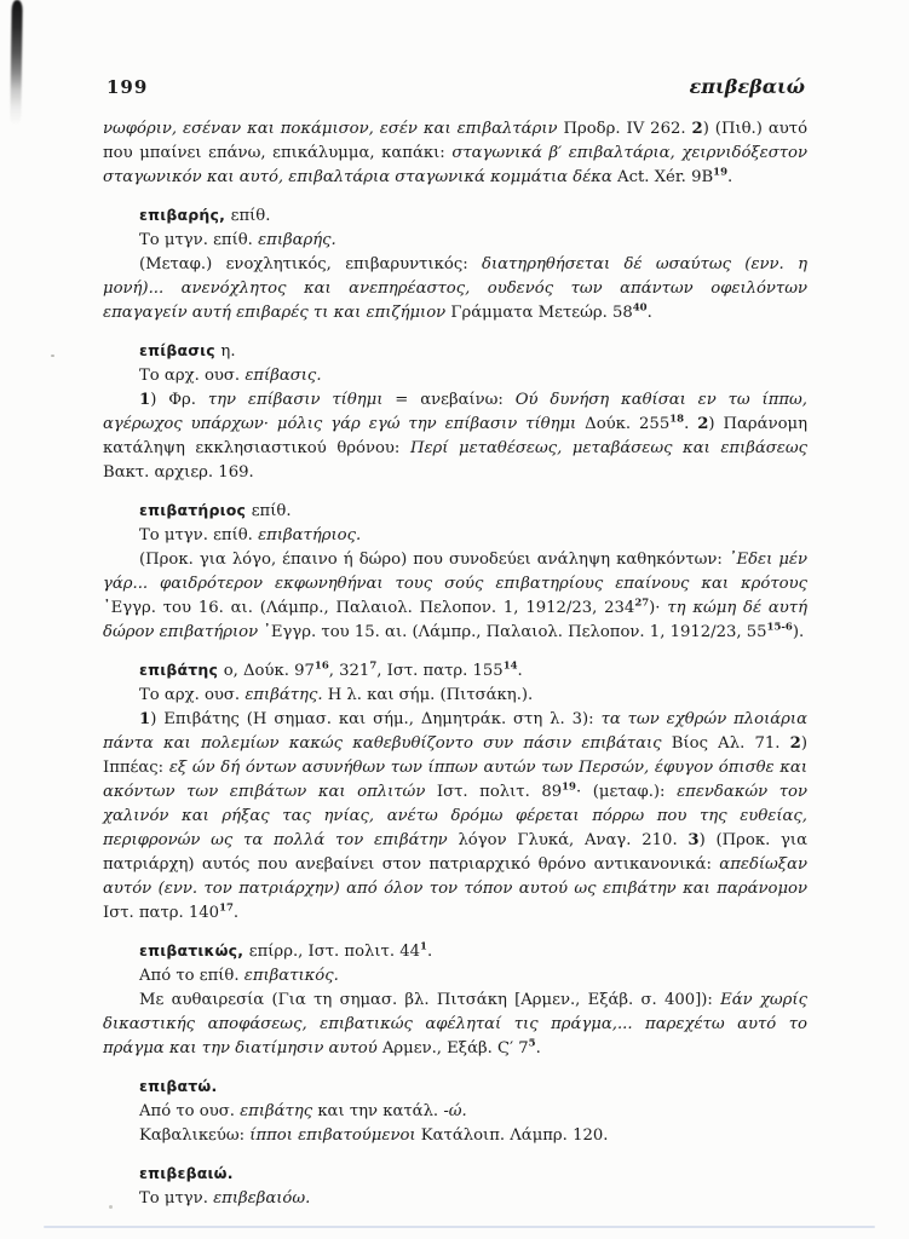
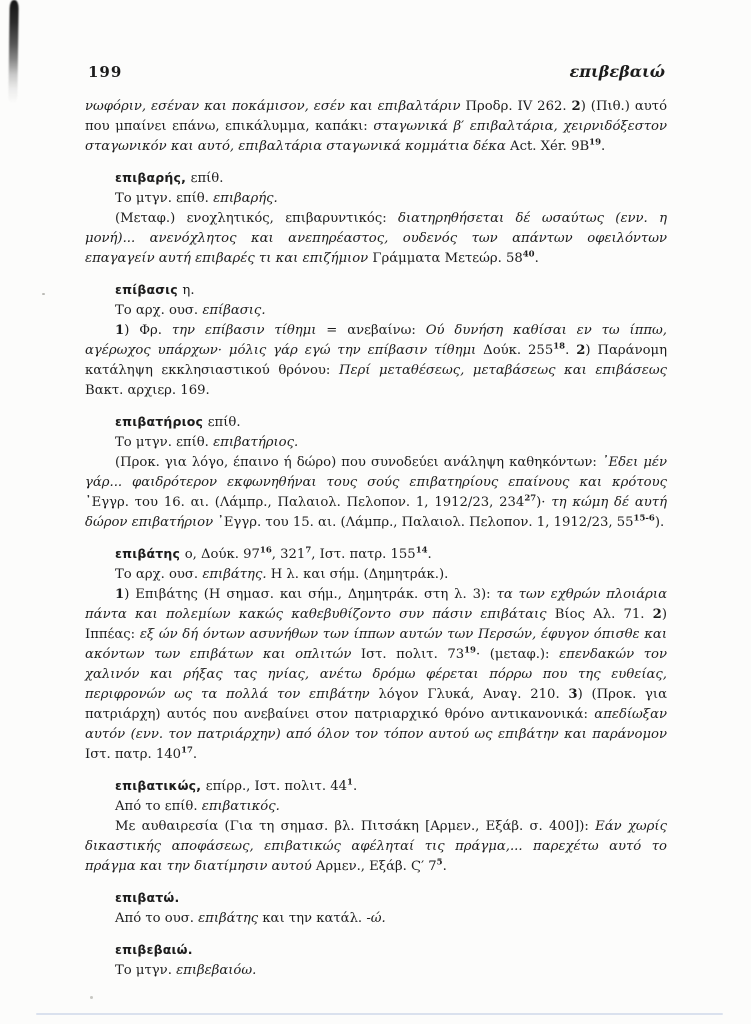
  199
  επιβεβαιώ
  νωφόριν, εσέναν και ποκάμισον, εσέν και επιβαλτάριν Προδρ. IV 262. 2) (Πιθ.) αυτό που μπαίνει επάνω, επικάλυμμα, καπάκι: σταγωνικά β′ επιβαλτάρια, χειρνιδόξεστον σταγωνικόν και αυτό, επιβαλτάρια σταγωνικά κομμάτια δέκα Act. Xér. 9B19.
  επιβαρής, επίθ.
  Το μτγν. επίθ. επιβαρής.
  (Μεταφ.) ενοχλητικός, επιβαρυντικός: διατηρηθήσεται δέ ωσαύτως (ενν. η μονή)... ανενόχλητος και ανεπηρέαστος, ουδενός των απάντων οφειλόντων επαγαγείν αυτή επιβαρές τι και επιζήμιον Γράμματα Μετεώρ. 5840.
  επίβασις η.
  Το αρχ. ουσ. επίβασις.
  1) Φρ. την επίβασιν τίθημι = ανεβαίνω: Ού δυνήση καθίσαι εν τω ίππω, αγέρωχος υπάρχων· μόλις γάρ εγώ την επίβασιν τίθημι Δούκ. 25518. 2) Παράνομη κατάληψη εκκλησιαστικού θρόνου: Περί μεταθέσεως, μεταβάσεως και επιβάσεως Βακτ. αρχιερ. 169.
  επιβατήριος επίθ.
  Το μτγν. επίθ. επιβατήριος.
  (Προκ. για λόγο, έπαινο ή δώρο) που συνοδεύει ανάληψη καθηκόντων: ᾿Εδει μέν γάρ... φαιδρότερον εκφωνηθήναι τους σούς επιβατηρίους επαίνους και κρότους ᾿Εγγρ. του 16. αι. (Λάμπρ., Παλαιολ. Πελοπον. 1, 1912/23, 23427)· τη κώμη δέ αυτή δώρον επιβατήριον ᾿Εγγρ. του 15. αι. (Λάμπρ., Παλαιολ. Πελοπον. 1, 1912/23, 5515-6).
  επιβάτης ο, Δούκ. 9716, 3217, Ιστ. πατρ. 15514.
- Το αρχ. ουσ. επιβάτης. Η λ. και σήμ. (Πιτσάκη.).
+ Το αρχ. ουσ. επιβάτης. Η λ. και σήμ. (Δημητράκ.).
- 1) Επιβάτης (Η σημασ. και σήμ., Δημητράκ. στη λ. 3): τα των εχθρών πλοιάρια πάντα και πολεμίων κακώς καθεβυθίζοντο συν πάσιν επιβάταις Βίος Αλ. 71. 2) Ιππέας: εξ ών δή όντων ασυνήθων των ίππων αυτών των Περσών, έφυγον όπισθε και ακόντων των επιβάτων και οπλιτών Ιστ. πολιτ. 8919· (μεταφ.): επενδακών τον χαλινόν και ρήξας τας ηνίας, ανέτω δρόμω φέρεται πόρρω που της ευθείας, περιφρονών ως τα πολλά τον επιβάτην λόγον Γλυκά, Αναγ. 210. 3) (Προκ. για πατριάρχη) αυτός που ανεβαίνει στον πατριαρχικό θρόνο αντικανονικά: απεδίωξαν αυτόν (ενν. τον πατριάρχην) από όλον τον τόπον αυτού ως επιβάτην και παράνομον Ιστ. πατρ. 14017.
+ 1) Επιβάτης (Η σημασ. και σήμ., Δημητράκ. στη λ. 3): τα των εχθρών πλοιάρια πάντα και πολεμίων κακώς καθεβυθίζοντο συν πάσιν επιβάταις Βίος Αλ. 71. 2) Ιππέας: εξ ών δή όντων ασυνήθων των ίππων αυτών των Περσών, έφυγον όπισθε και ακόντων των επιβάτων και οπλιτών Ιστ. πολιτ. 7319· (μεταφ.): επενδακών τον χαλινόν και ρήξας τας ηνίας, ανέτω δρόμω φέρεται πόρρω που της ευθείας, περιφρονών ως τα πολλά τον επιβάτην λόγον Γλυκά, Αναγ. 210. 3) (Προκ. για πατριάρχη) αυτός που ανεβαίνει στον πατριαρχικό θρόνο αντικανονικά: απεδίωξαν αυτόν (ενν. τον πατριάρχην) από όλον τον τόπον αυτού ως επιβάτην και παράνομον Ιστ. πατρ. 14017.
  επιβατικώς, επίρρ., Ιστ. πολιτ. 441.
  Από το επίθ. επιβατικός.
  Με αυθαιρεσία (Για τη σημασ. βλ. Πιτσάκη [Αρμεν., Εξάβ. σ. 400]): Εάν χωρίς δικαστικής αποφάσεως, επιβατικώς αφέληταί τις πράγμα,... παρεχέτω αυτό το πράγμα και την διατίμησιν αυτού Αρμεν., Εξάβ. Ϛ′ 75.
  επιβατώ.
  Από το ουσ. επιβάτης και την κατάλ. -ώ.
- Καβαλικεύω: ίπποι επιβατούμενοι Κατάλοιπ. Λάμπρ. 120.
  επιβεβαιώ.
  Το μτγν. επιβεβαιόω.
